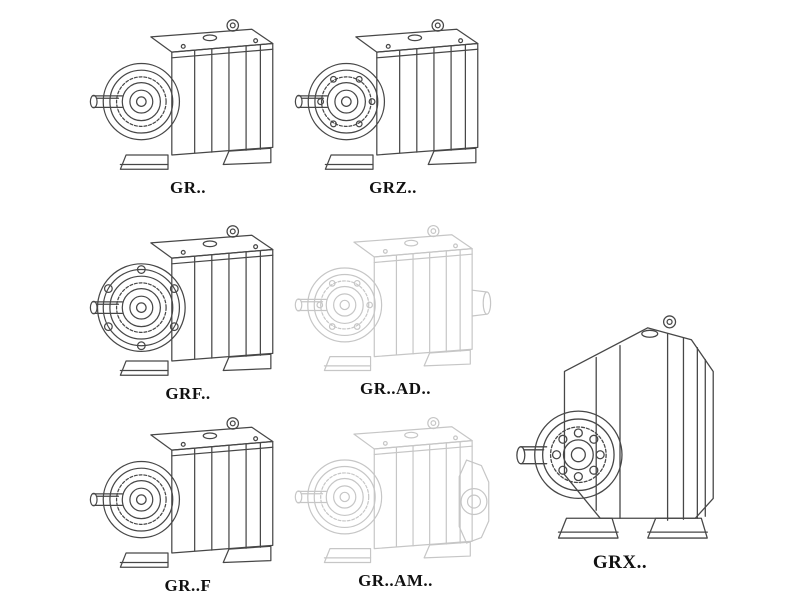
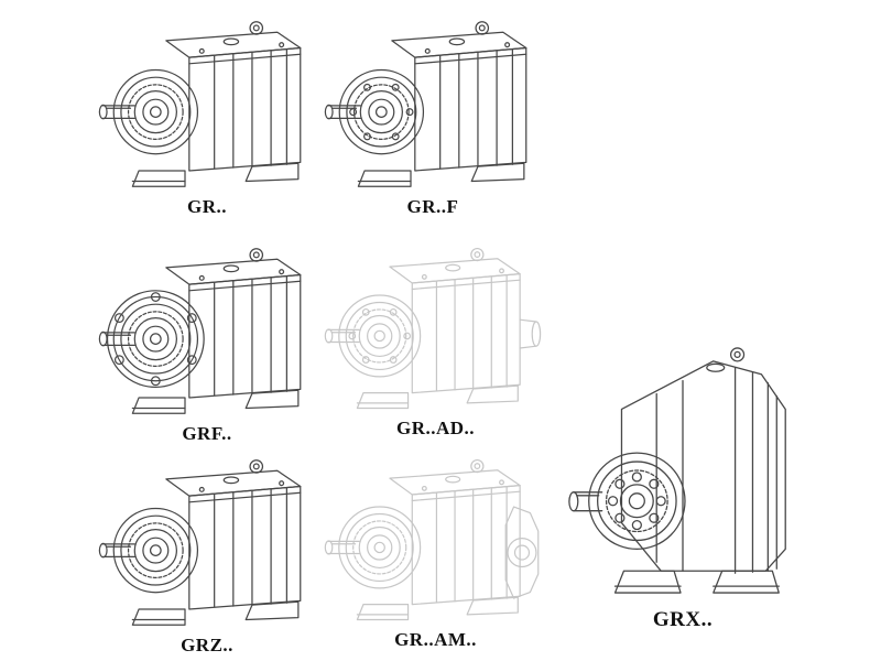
  GR..
- GRZ..
+ GR..F
  GRF..
  GR..AD..
  GRX..
- GR..F
+ GRZ..
  GR..AM..
